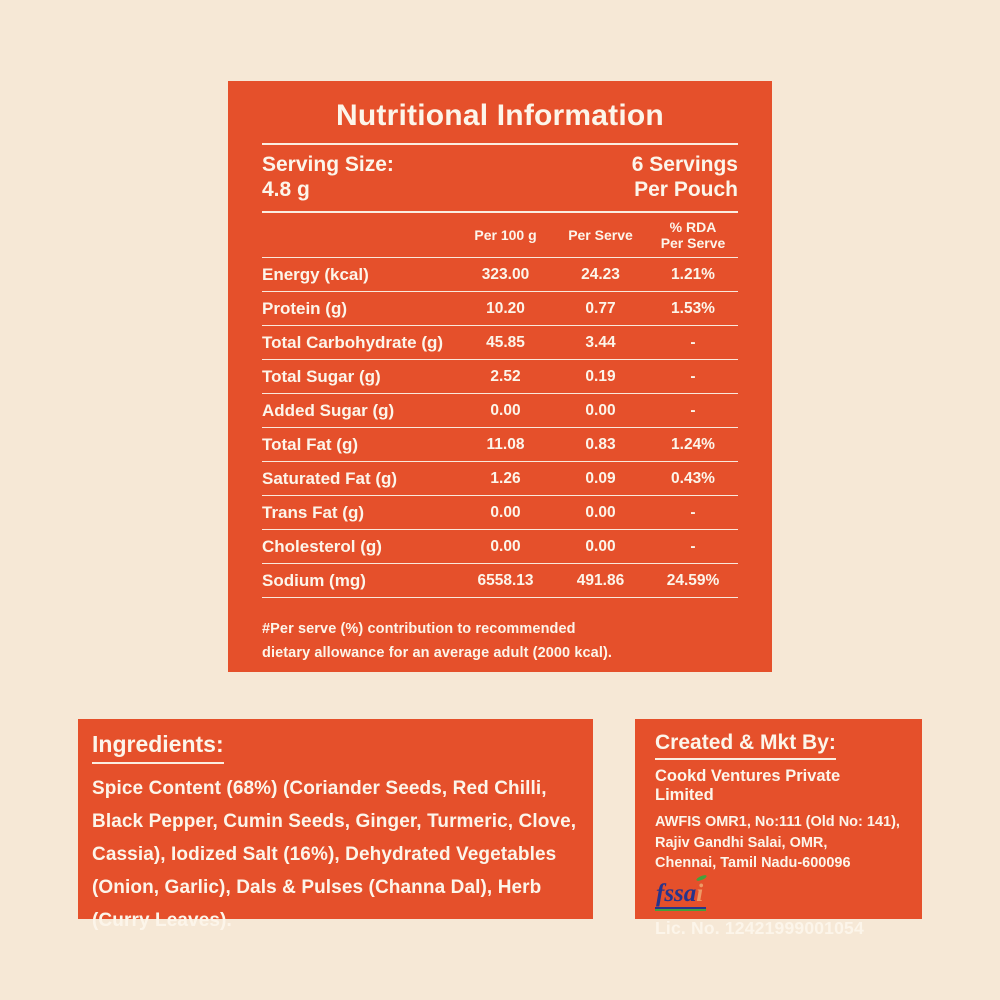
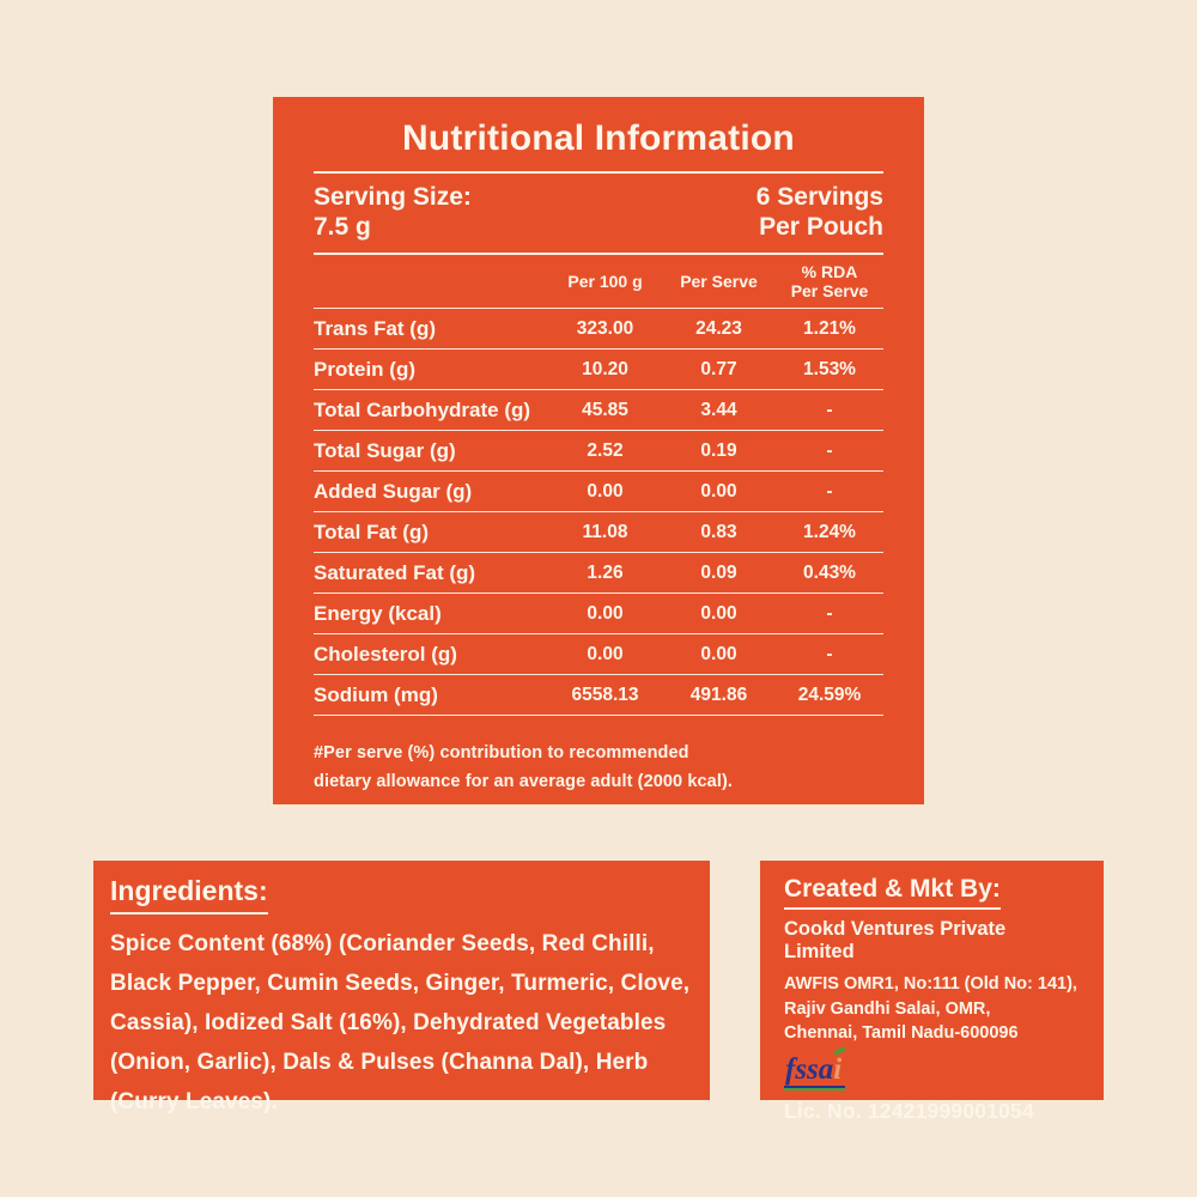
  Nutritional Information
  Serving Size:
- 4.8 g
+ 7.5 g
  6 Servings
  Per Pouch
  Per 100 g
  Per Serve
  % RDA
  Per Serve
- Energy (kcal)
+ Trans Fat (g)
  323.00
  24.23
  1.21%
  Protein (g)
  10.20
  0.77
  1.53%
  Total Carbohydrate (g)
  45.85
  3.44
  -
  Total Sugar (g)
  2.52
  0.19
  -
  Added Sugar (g)
  0.00
  0.00
  -
  Total Fat (g)
  11.08
  0.83
  1.24%
  Saturated Fat (g)
  1.26
  0.09
  0.43%
- Trans Fat (g)
+ Energy (kcal)
  0.00
  0.00
  -
  Cholesterol (g)
  0.00
  0.00
  -
  Sodium (mg)
  6558.13
  491.86
  24.59%
  #Per serve (%) contribution to recommended
  dietary allowance for an average adult (2000 kcal).
  Ingredients:
  Spice Content (68%) (Coriander Seeds, Red Chilli, Black Pepper, Cumin Seeds, Ginger, Turmeric, Clove, Cassia), Iodized Salt (16%), Dehydrated Vegetables (Onion, Garlic), Dals & Pulses (Channa Dal), Herb (Curry Leaves).
  Created & Mkt By:
  Cookd Ventures Private Limited
  AWFIS OMR1, No:111 (Old No: 141),
  Rajiv Gandhi Salai, OMR,
  Chennai, Tamil Nadu-600096
  fssai
  Lic. No. 12421999001054
